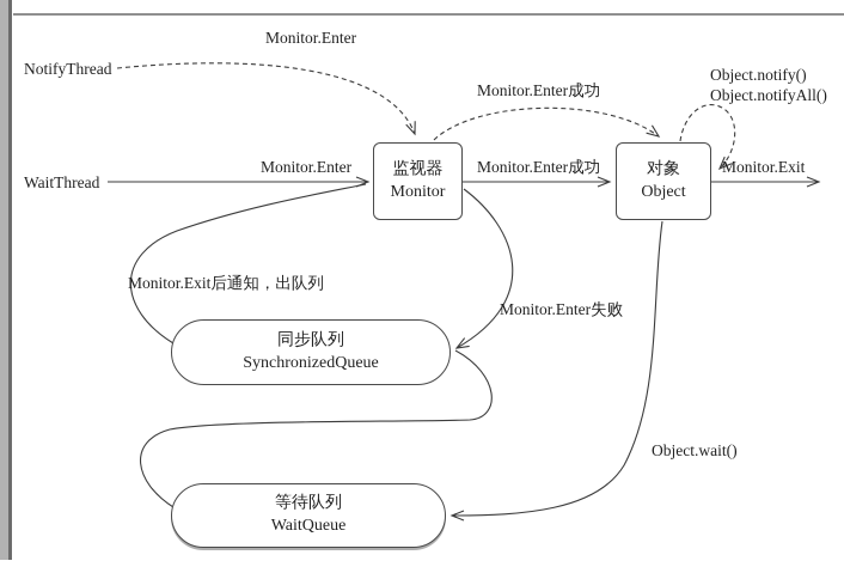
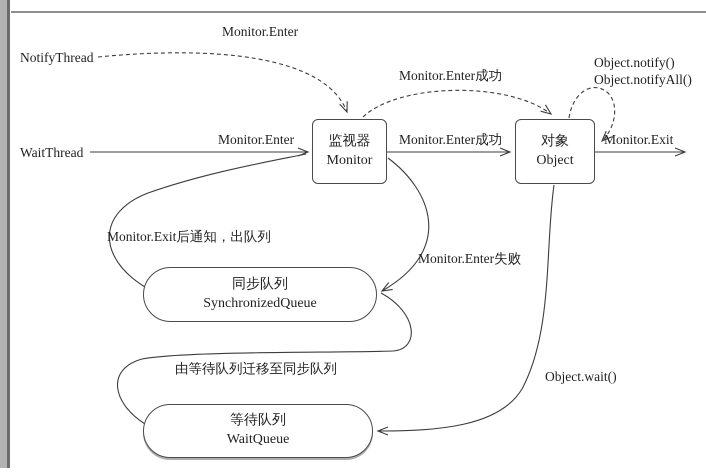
  监视器
  Monitor
  对象
  Object
  同步队列
  SynchronizedQueue
  等待队列
  WaitQueue
  Monitor.Enter
  NotifyThread
  WaitThread
  Monitor.Enter
  Monitor.Enter成功
  Object.notify()
  Object.notifyAll()
  Monitor.Enter成功
  Monitor.Exit
  Monitor.Exit后通知，出队列
  Monitor.Enter失败
+ 由等待队列迁移至同步队列
  Object.wait()
